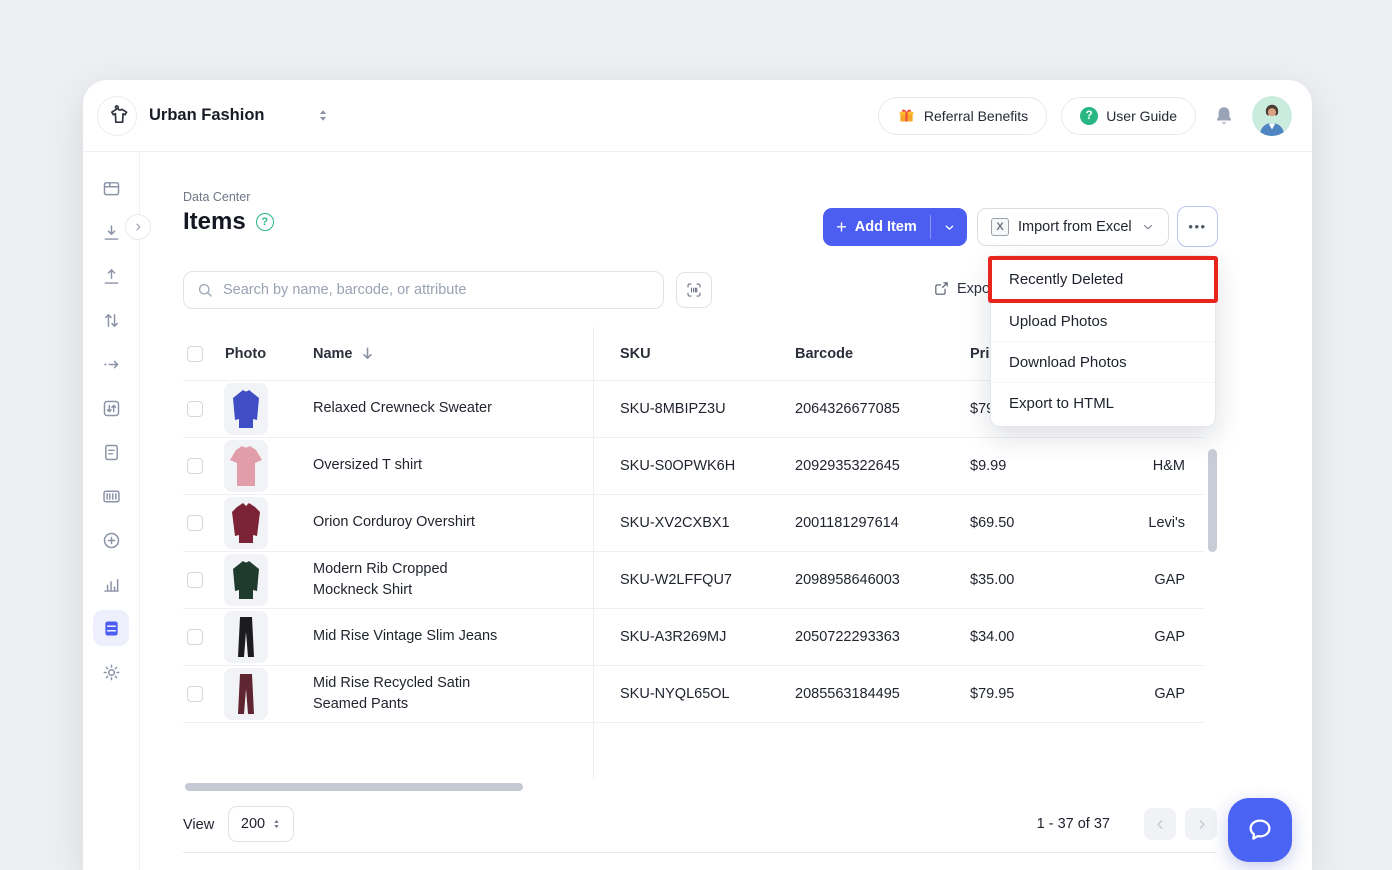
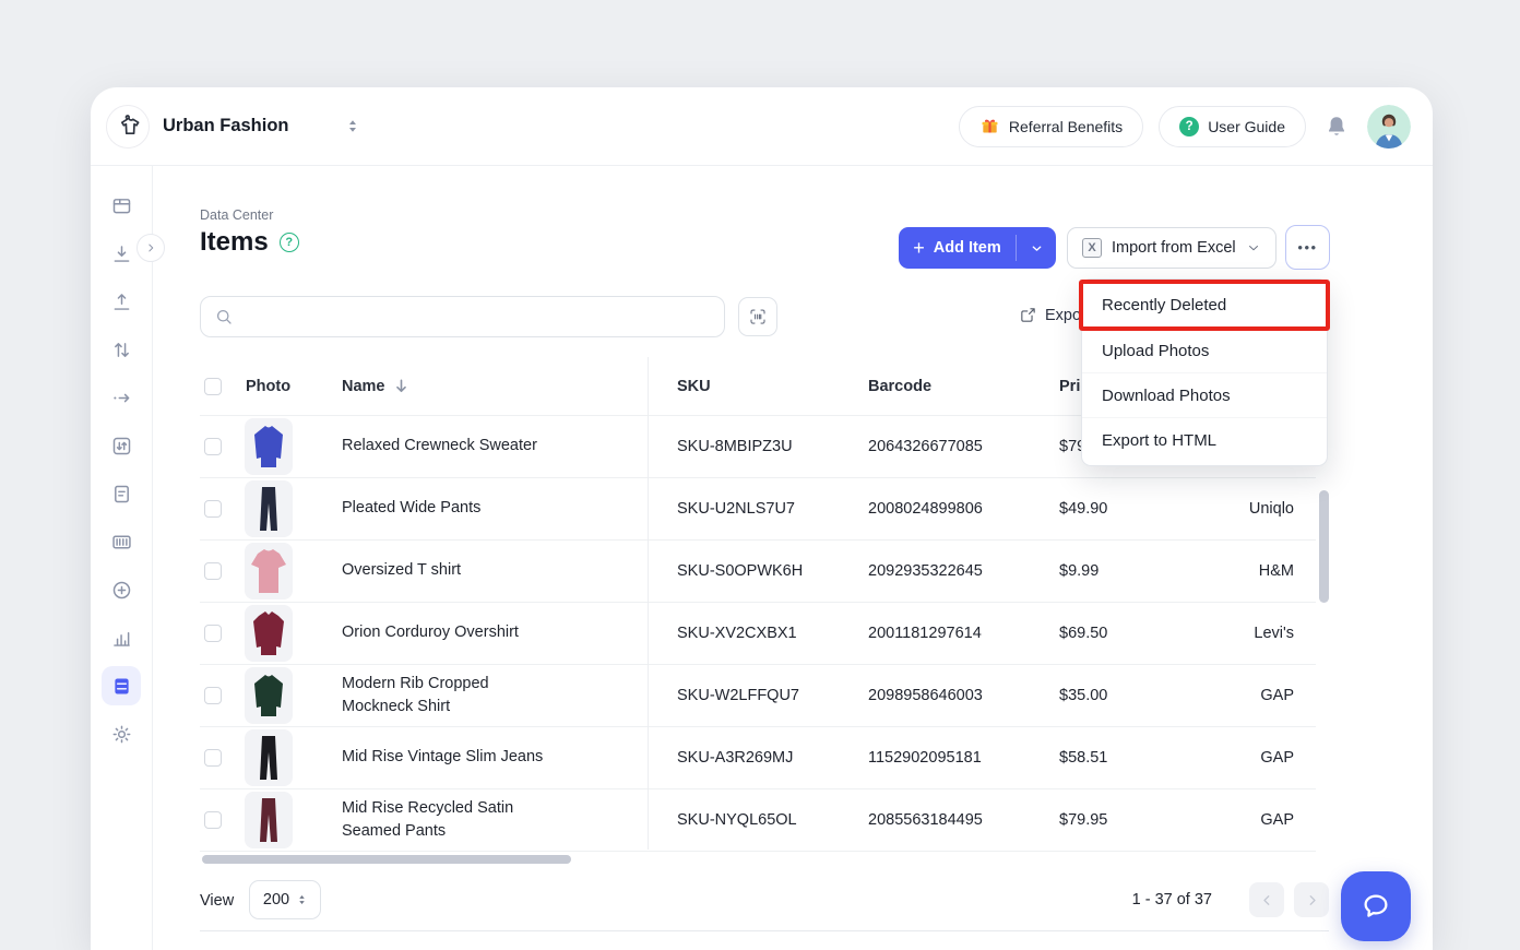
  Urban Fashion
  Referral Benefits
  ?
  User Guide
  Data Center
  Items
  ?
  +
  Add Item
  X
  Import from Excel
  •••
- Search by name, barcode, or attribute
  Photo
  Name
  SKU
  Barcode
  Relaxed Crewneck Sweater
  SKU-8MBIPZ3U
  2064326677085
+ Pleated Wide Pants
+ SKU-U2NLS7U7
+ 2008024899806
+ $49.90
+ Uniqlo
  Oversized T shirt
  SKU-S0OPWK6H
  2092935322645
  $9.99
  H&M
  Orion Corduroy Overshirt
  SKU-XV2CXBX1
  2001181297614
  $69.50
  Levi's
  Modern Rib Cropped Mockneck Shirt
  SKU-W2LFFQU7
  2098958646003
  $35.00
  GAP
  Mid Rise Vintage Slim Jeans
  SKU-A3R269MJ
- 2050722293363
+ 1152902095181
- $34.00
+ $58.51
  GAP
  Mid Rise Recycled Satin Seamed Pants
  SKU-NYQL65OL
  2085563184495
  $79.95
  GAP
  View
  200
  1 - 37 of 37
  Recently Deleted
  Upload Photos
  Download Photos
  Export to HTML
